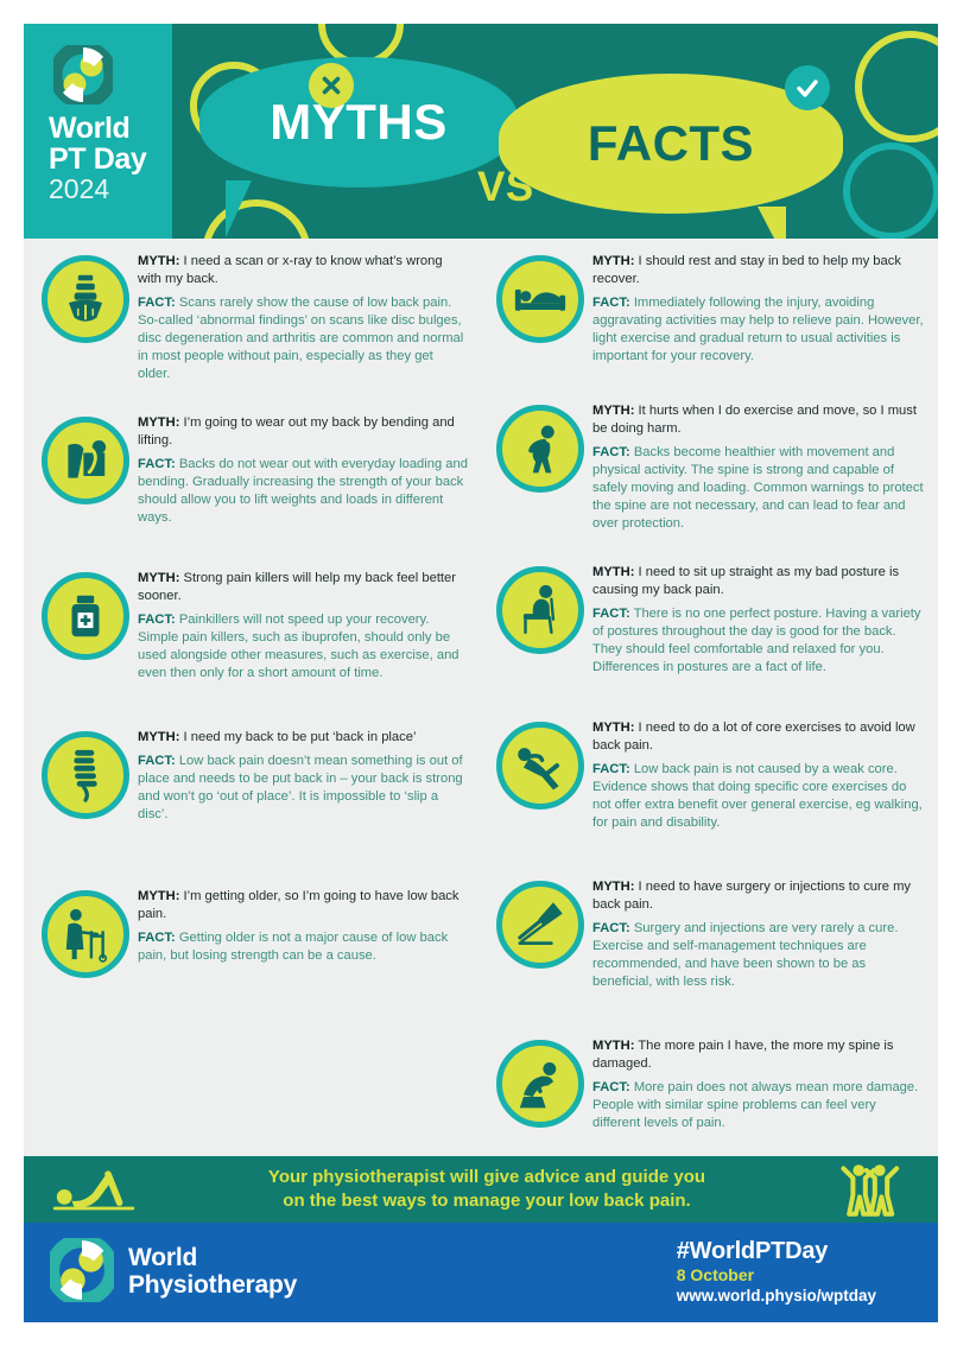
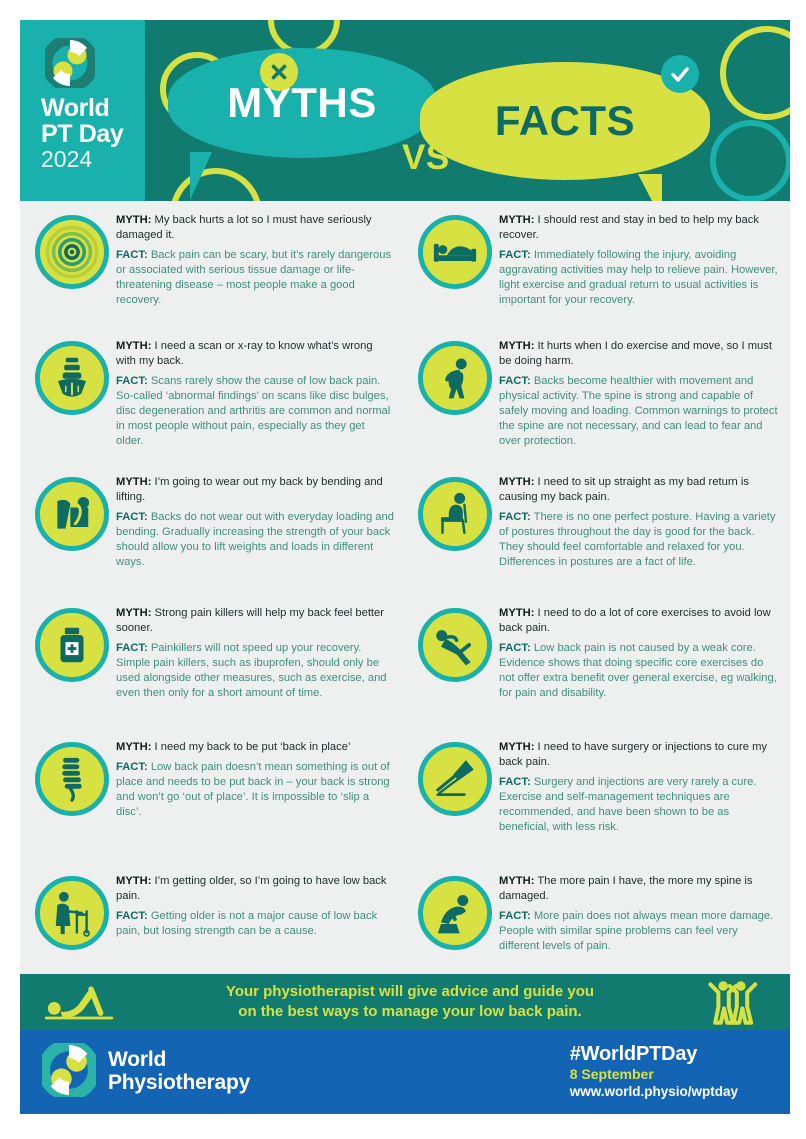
  World
  PT Day
  2024
  MYTHS
  FACTS
  VS
+ MYTH: My back hurts a lot so I must have seriously damaged it.
+ FACT: Back pain can be scary, but it’s rarely dangerous or associated with serious tissue damage or life-threatening disease – most people make a good recovery.
  MYTH: I need a scan or x-ray to know what’s wrong with my back.
  FACT: Scans rarely show the cause of low back pain. So-called ‘abnormal findings’ on scans like disc bulges, disc degeneration and arthritis are common and normal in most people without pain, especially as they get older.
  MYTH: I’m going to wear out my back by bending and lifting.
  FACT: Backs do not wear out with everyday loading and bending. Gradually increasing the strength of your back should allow you to lift weights and loads in different ways.
  MYTH: Strong pain killers will help my back feel better sooner.
  FACT: Painkillers will not speed up your recovery. Simple pain killers, such as ibuprofen, should only be used alongside other measures, such as exercise, and even then only for a short amount of time.
  MYTH: I need my back to be put ‘back in place’
  FACT: Low back pain doesn’t mean something is out of place and needs to be put back in – your back is strong and won’t go ‘out of place’. It is impossible to ‘slip a disc’.
  MYTH: I’m getting older, so I’m going to have low back pain.
  FACT: Getting older is not a major cause of low back pain, but losing strength can be a cause.
  MYTH: I should rest and stay in bed to help my back recover.
  FACT: Immediately following the injury, avoiding aggravating activities may help to relieve pain. However, light exercise and gradual return to usual activities is important for your recovery.
  MYTH: It hurts when I do exercise and move, so I must be doing harm.
  FACT: Backs become healthier with movement and physical activity. The spine is strong and capable of safely moving and loading. Common warnings to protect the spine are not necessary, and can lead to fear and over protection.
- MYTH: I need to sit up straight as my bad posture is causing my back pain.
+ MYTH: I need to sit up straight as my bad return is causing my back pain.
  FACT: There is no one perfect posture. Having a variety of postures throughout the day is good for the back. They should feel comfortable and relaxed for you. Differences in postures are a fact of life.
  MYTH: I need to do a lot of core exercises to avoid low back pain.
  FACT: Low back pain is not caused by a weak core. Evidence shows that doing specific core exercises do not offer extra benefit over general exercise, eg walking, for pain and disability.
  MYTH: I need to have surgery or injections to cure my back pain.
  FACT: Surgery and injections are very rarely a cure. Exercise and self-management techniques are recommended, and have been shown to be as beneficial, with less risk.
  MYTH: The more pain I have, the more my spine is damaged.
  FACT: More pain does not always mean more damage. People with similar spine problems can feel very different levels of pain.
  Your physiotherapist will give advice and guide you
  on the best ways to manage your low back pain.
  World
  Physiotherapy
  #WorldPTDay
- 8 October
+ 8 September
  www.world.physio/wptday
